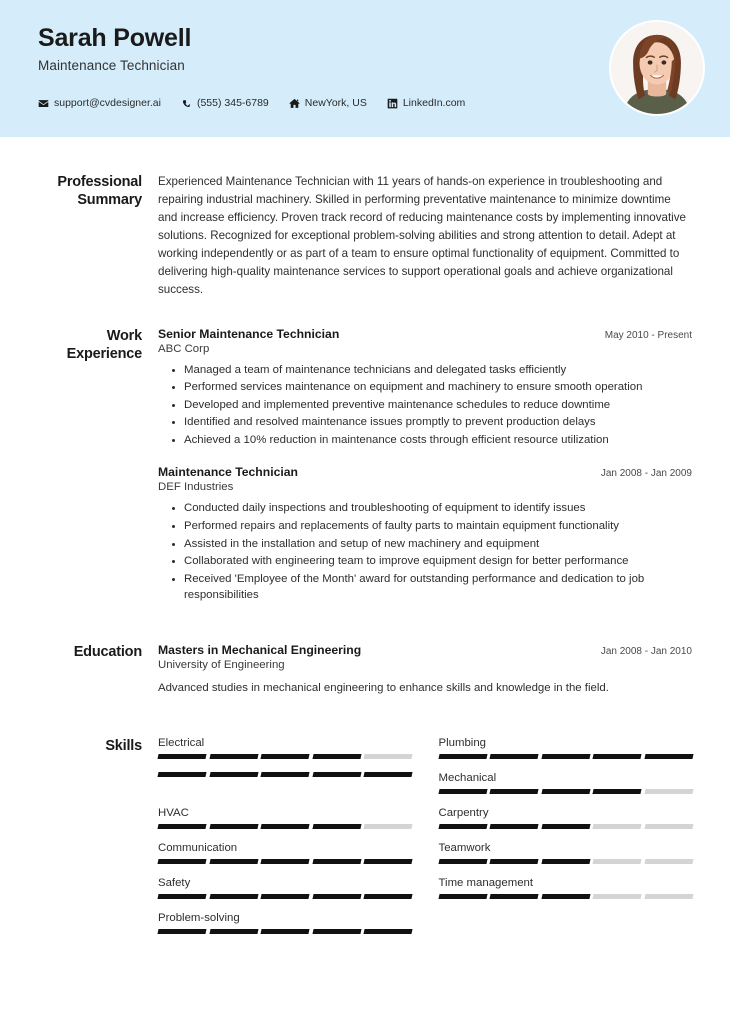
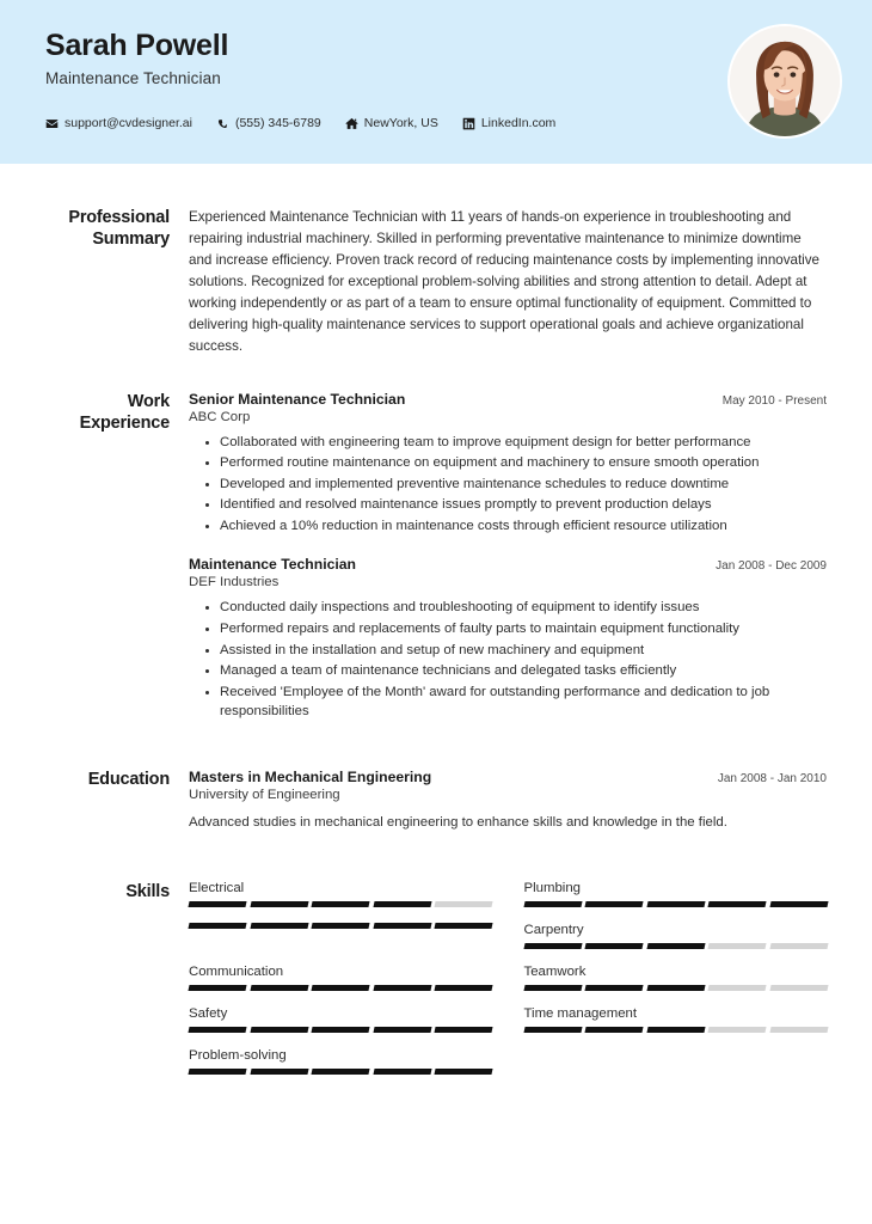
  Sarah Powell
  Maintenance Technician
  support@cvdesigner.ai
  (555) 345-6789
  NewYork, US
  LinkedIn.com
  Professional Summary
  Experienced Maintenance Technician with 11 years of hands-on experience in troubleshooting and repairing industrial machinery. Skilled in performing preventative maintenance to minimize downtime and increase efficiency. Proven track record of reducing maintenance costs by implementing innovative solutions. Recognized for exceptional problem-solving abilities and strong attention to detail. Adept at working independently or as part of a team to ensure optimal functionality of equipment. Committed to delivering high-quality maintenance services to support operational goals and achieve organizational success.
  Work Experience
  Senior Maintenance Technician
  May 2010 - Present
  ABC Corp
- Managed a team of maintenance technicians and delegated tasks efficiently
+ Collaborated with engineering team to improve equipment design for better performance
- Performed services maintenance on equipment and machinery to ensure smooth operation
+ Performed routine maintenance on equipment and machinery to ensure smooth operation
  Developed and implemented preventive maintenance schedules to reduce downtime
  Identified and resolved maintenance issues promptly to prevent production delays
  Achieved a 10% reduction in maintenance costs through efficient resource utilization
  Maintenance Technician
- Jan 2008 - Jan 2009
+ Jan 2008 - Dec 2009
  DEF Industries
  Conducted daily inspections and troubleshooting of equipment to identify issues
  Performed repairs and replacements of faulty parts to maintain equipment functionality
  Assisted in the installation and setup of new machinery and equipment
- Collaborated with engineering team to improve equipment design for better performance
+ Managed a team of maintenance technicians and delegated tasks efficiently
  Received 'Employee of the Month' award for outstanding performance and dedication to job responsibilities
  Education
  Masters in Mechanical Engineering
  Jan 2008 - Jan 2010
  University of Engineering
  Advanced studies in mechanical engineering to enhance skills and knowledge in the field.
  Skills
  Electrical
  Plumbing
- Mechanical
- HVAC
  Carpentry
  Communication
  Teamwork
  Safety
  Time management
  Problem-solving
